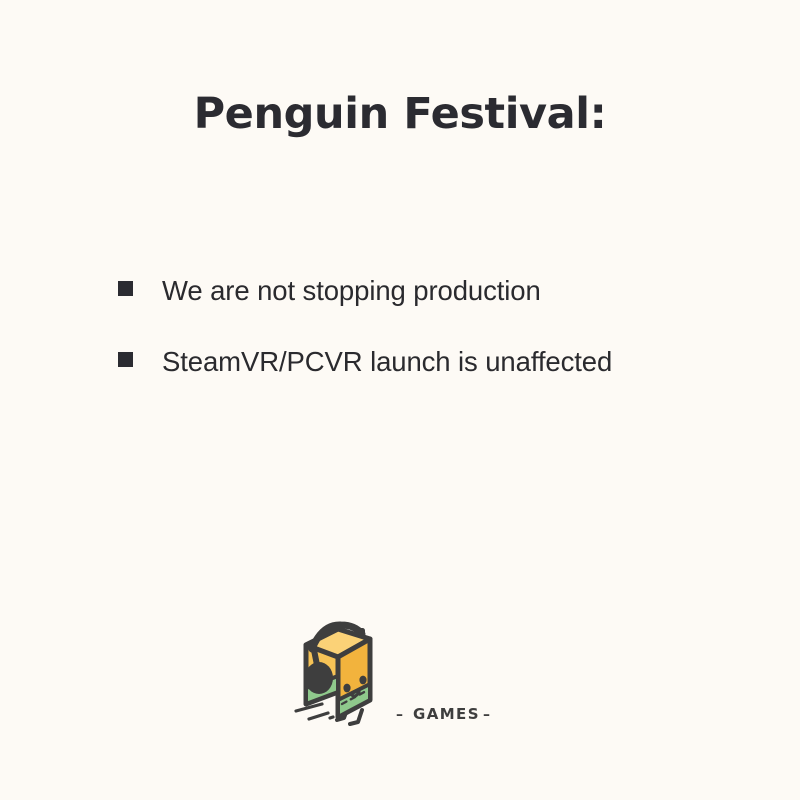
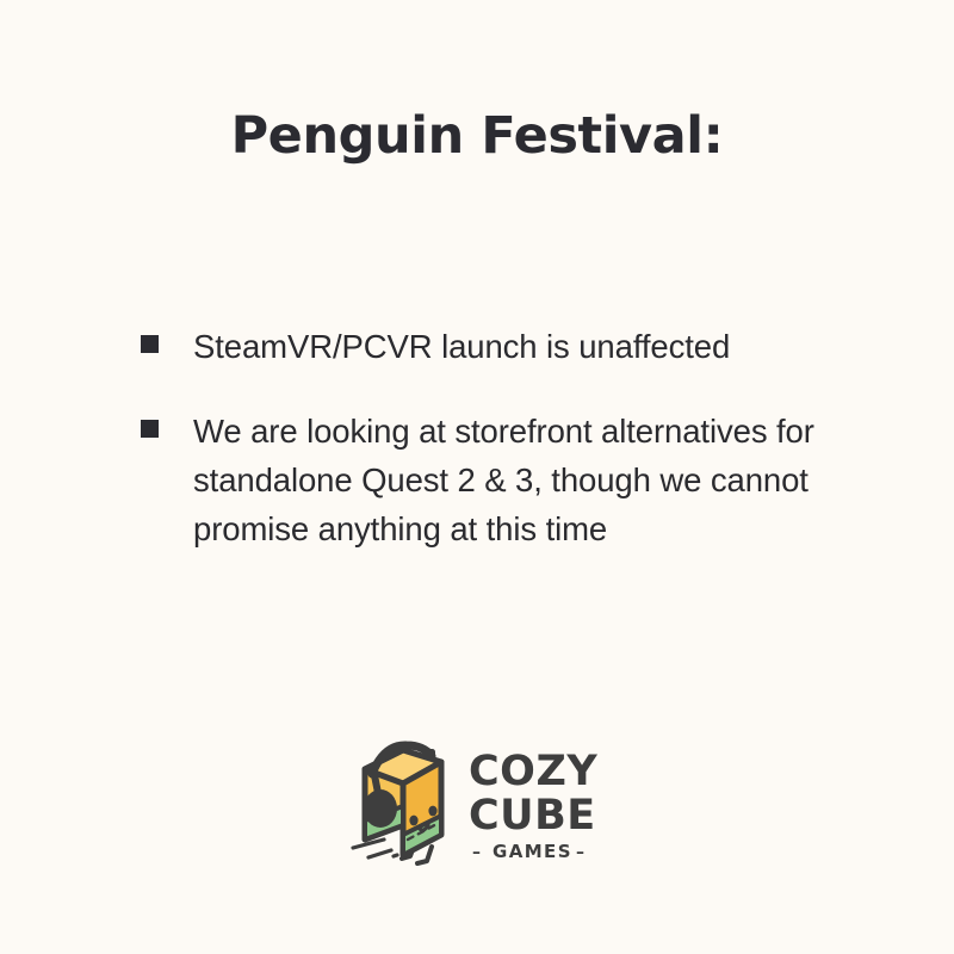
  Penguin Festival:
- We are not stopping production
  SteamVR/PCVR launch is unaffected
+ We are looking at storefront alternatives for standalone Quest 2 & 3, though we cannot promise anything at this time
+ COZY
+ CUBE
  –
  GAMES
  –
